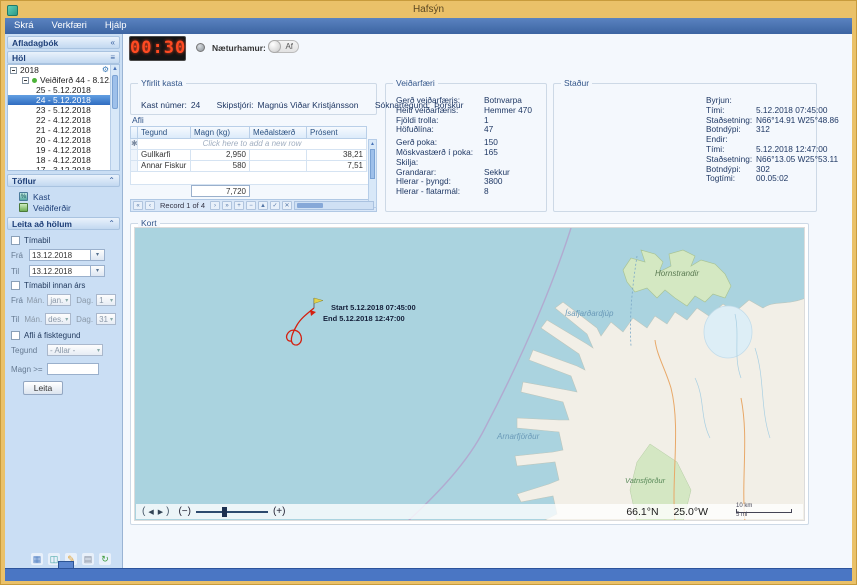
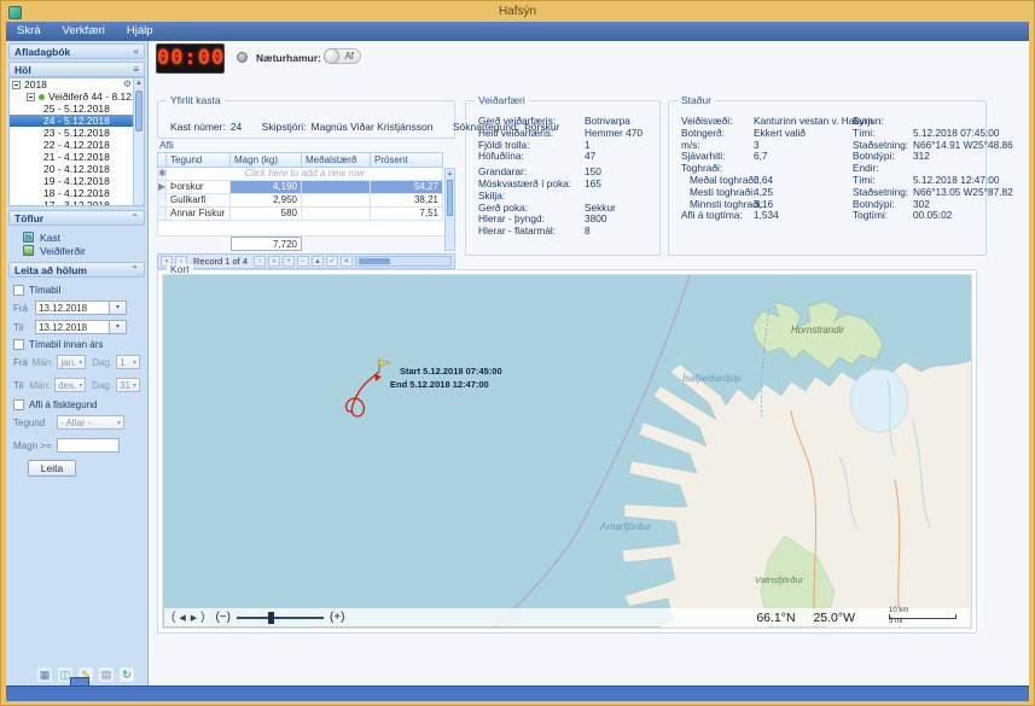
  Hafsýn
  Skrá
  Verkfæri
  Hjálp
  Afladagbók
  «
  Höl
  ≡
  2018
  ⚙
  Veiðiferð 44 - 8.12
  25 - 5.12.2018
  24 - 5.12.2018
  23 - 5.12.2018
  22 - 4.12.2018
  21 - 4.12.2018
  20 - 4.12.2018
  19 - 4.12.2018
  18 - 4.12.2018
  Töflur
  ⌃
  Kast
  Veiðiferðir
  Leita að hölum
  ⌃
  Tímabil
  Frá
  13.12.2018
  Til
  13.12.2018
  Tímabil innan árs
  Frá
  Mán.
  jan.
  Dag.
  1
  Til
  Mán.
  des.
  Dag.
  31
  Afli á fisktegund
  Tegund
  - Allar -
  Magn >=
  Leita
  ▦
  ◫
  ✎
  ▤
  ↻
- 00:30
+ 00:00
  Næturhamur:
  Af
  Yfirlit kasta
  Kast númer: 24 Skipstjóri: Magnús Viðar Kristjánsson Sóknartegund: Þorskur
  Afli
  Tegund
  Magn (kg)
  Meðalstærð
  Prósent
  ✱
  Click here to add a new row
+ ▶
+ Þorskur
+ 4,190
+ 54,27
  Gullkarfi
  2,950
  38,21
  Annar Fiskur
  580
  7,51
  7,720
  Record 1 of 4
  Veiðarfæri
  Gerð veiðarfæris:
  Botnvarpa
  Heiti veiðarfæris:
  Hemmer 470
  Fjöldi trolla:
  1
  Höfuðlína:
  47
- Gerð poka:
+ Grandarar:
  150
  Möskvastærð í poka:
  165
  Skilja:
- Grandarar:
+ Gerð poka:
  Sekkur
  Hlerar - þyngd:
  3800
  Hlerar - flatarmál:
  8
  Staður
+ Veiðisvæði:
+ Kanturinn vestan v. Halann
+ Botngerð:
+ Ekkert valið
+ m/s:
+ 3
+ Sjávarhiti:
+ 6,7
+ Toghraði:
+ Meðal toghraði:
+ 3,64
+ Mesti toghraði:
+ 4,25
+ Minnsti toghraði:
+ 3,16
+ Afli á togtíma:
+ 1,534
  Byrjun:
  Tími:
  5.12.2018 07:45:00
  Staðsetning:
  N66°14.91 W25°48.86
  Botndýpi:
  312
  Endir:
  Tími:
  5.12.2018 12:47:00
  Staðsetning:
- N66°13.05 W25°53.11
+ N66°13.05 W25°87.82
  Botndýpi:
  302
  Togtími:
  00.05:02
  Kort
  Start 5.12.2018 07:45:00
  End 5.12.2018 12:47:00
  Hornstrandir
  Ísafjarðardjúp
  Arnarfjörður
  Vatnsfjörður
  (
  )
  (−)
  (+)
  66.1°N 25.0°W
